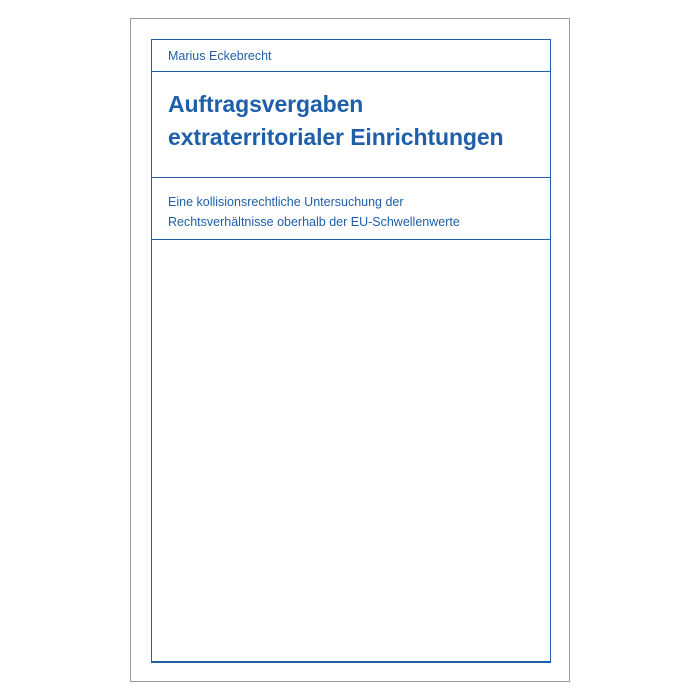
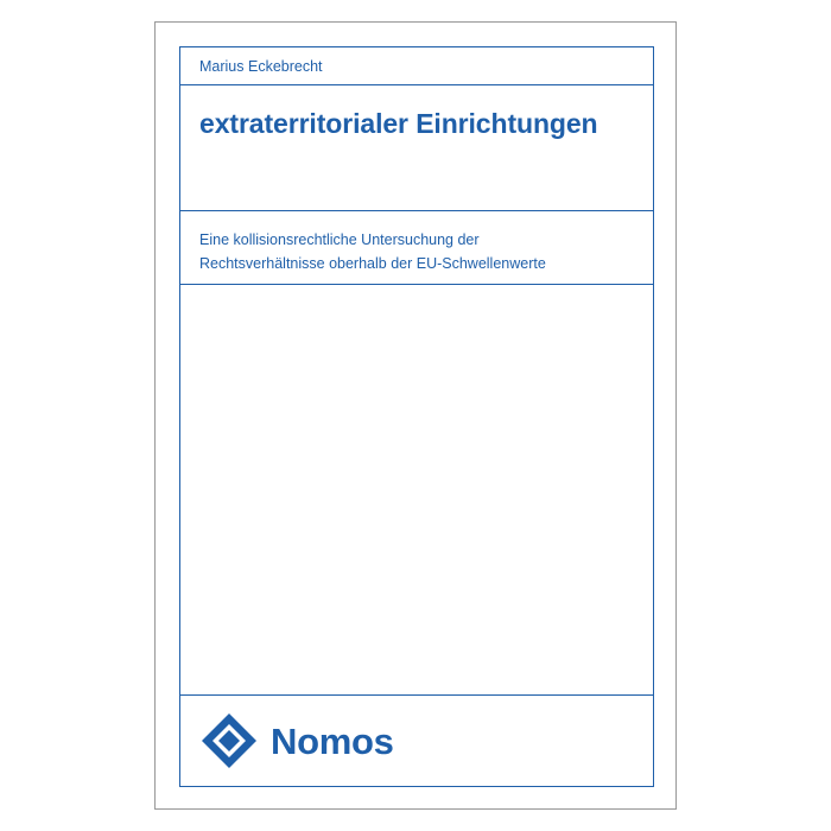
  Marius Eckebrecht
- Auftragsvergaben
  extraterritorialer Einrichtungen
  Eine kollisionsrechtliche Untersuchung der
  Rechtsverhältnisse oberhalb der EU-Schwellenwerte
+ Nomos
